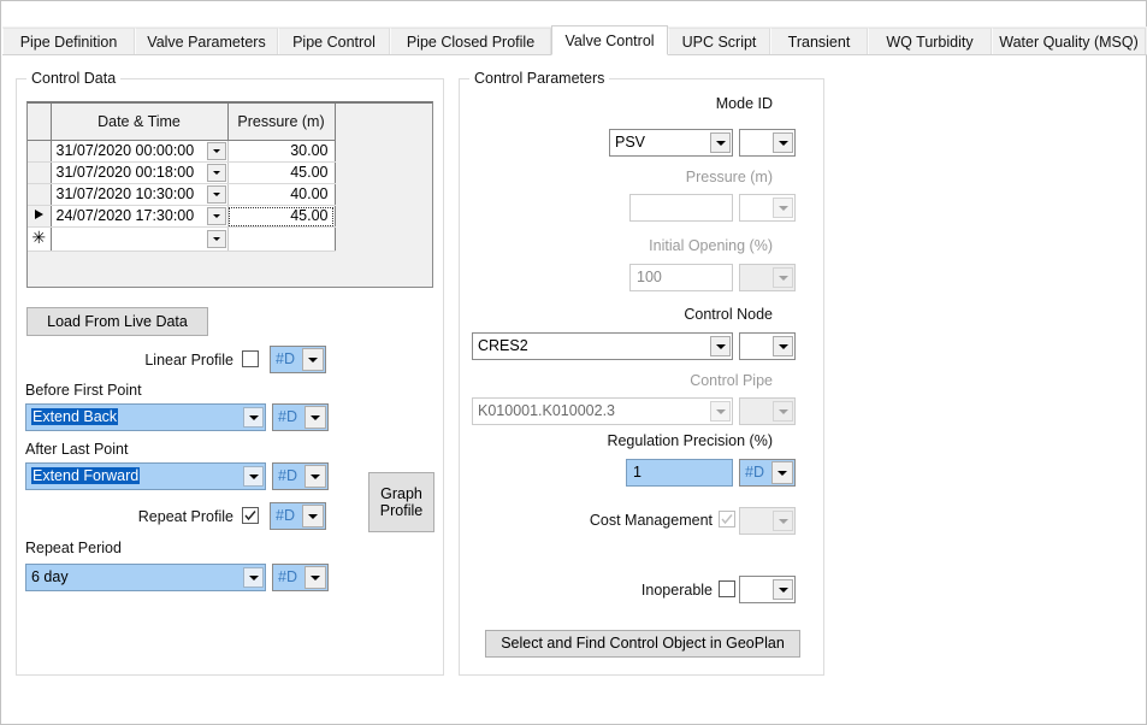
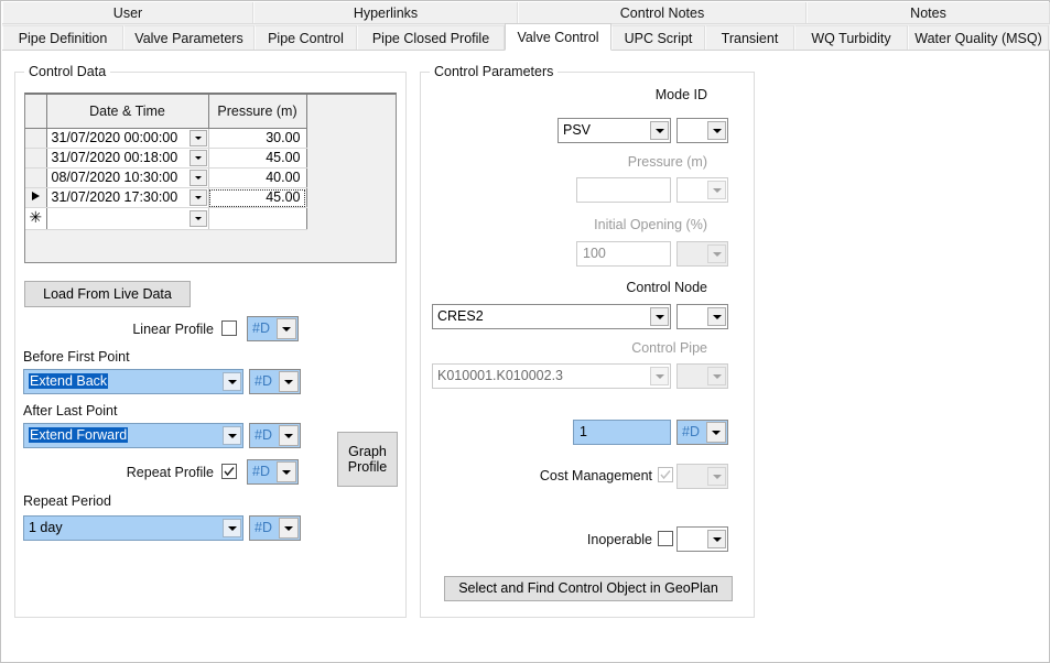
+ User
+ Hyperlinks
+ Control Notes
+ Notes
  Pipe Definition
  Valve Parameters
  Pipe Control
  Pipe Closed Profile
  Valve Control
  UPC Script
  Transient
  WQ Turbidity
  Water Quality (MSQ)
  Control Data
  	Date & Time	Pressure (m)
  	31/07/2020 00:00:00	30.00
  	31/07/2020 00:18:00	45.00
- 	31/07/2020 10:30:00	40.00
+ 	08/07/2020 10:30:00	40.00
- 	24/07/2020 17:30:00	45.00
+ 	31/07/2020 17:30:00	45.00
  ✳
  Load From Live Data
  Linear Profile
  #D
  Before First Point
  Extend Back
  #D
  After Last Point
  Extend Forward
  #D
  Repeat Profile
  #D
  Repeat Period
- 6 day
+ 1 day
  #D
  Graph
  Profile
  Control Parameters
  Mode ID
  PSV
  Pressure (m)
  Initial Opening (%)
  100
  Control Node
  CRES2
  Control Pipe
  K010001.K010002.3
- Regulation Precision (%)
  1
  #D
  Cost Management
  Inoperable
  Select and Find Control Object in GeoPlan
